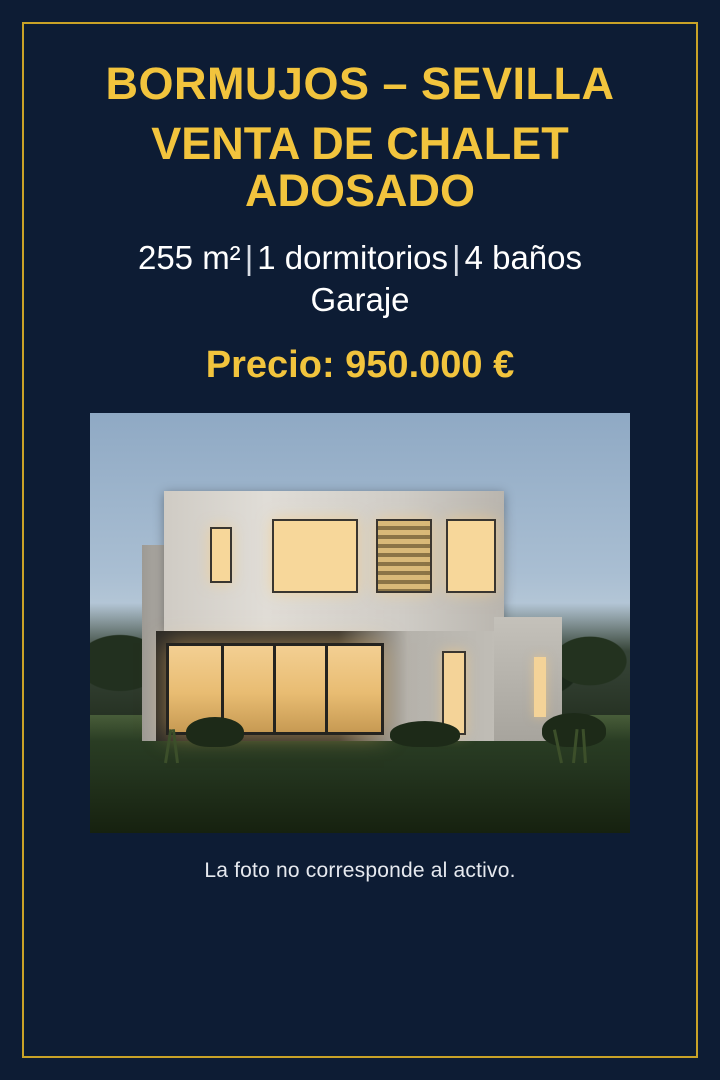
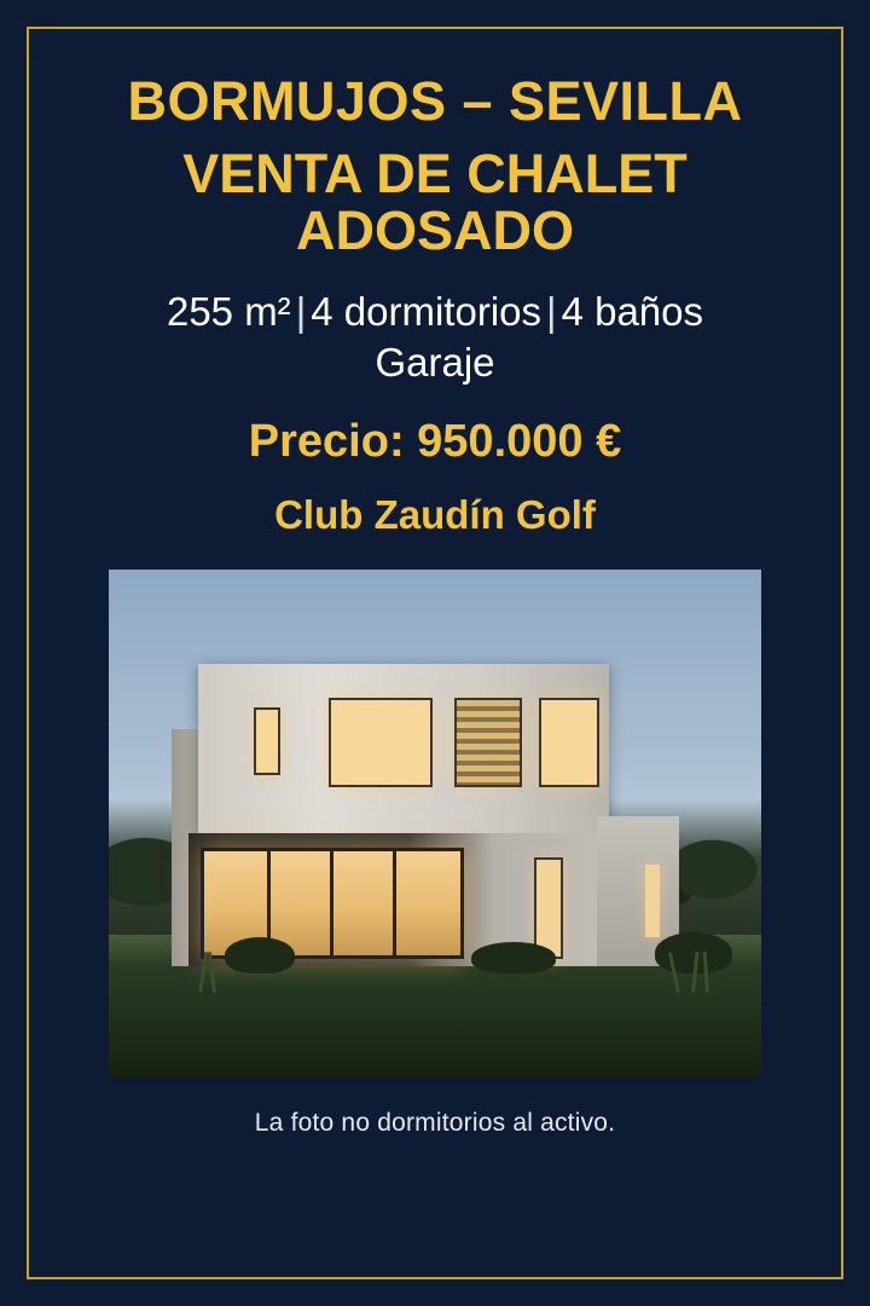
  BORMUJOS – SEVILLA
  VENTA DE CHALET
  ADOSADO
- 255 m²|1 dormitorios|4 baños
+ 255 m²|4 dormitorios|4 baños
  Garaje
  Precio: 950.000 €
+ Club Zaudín Golf
- La foto no corresponde al activo.
+ La foto no dormitorios al activo.
